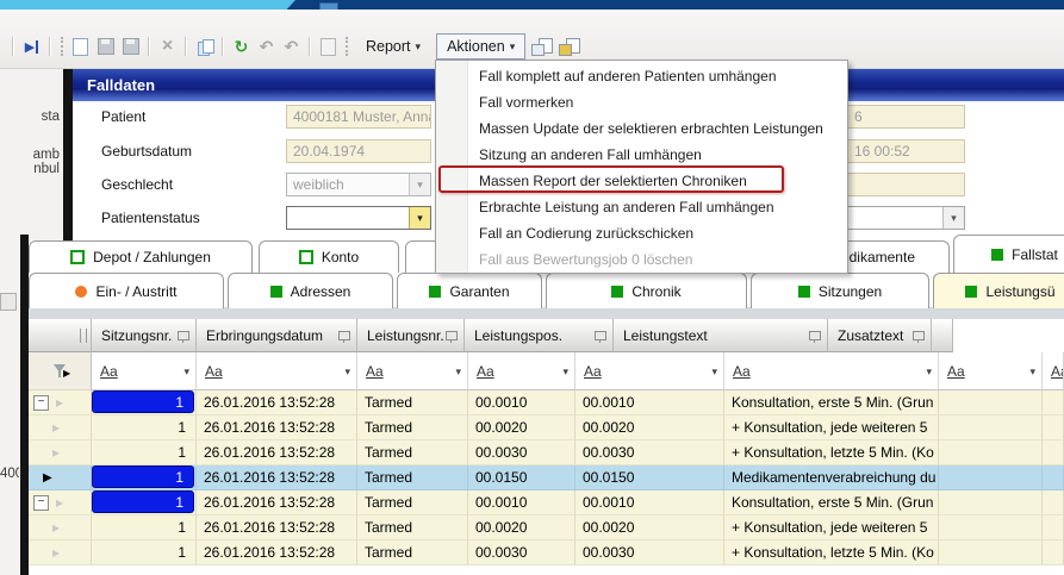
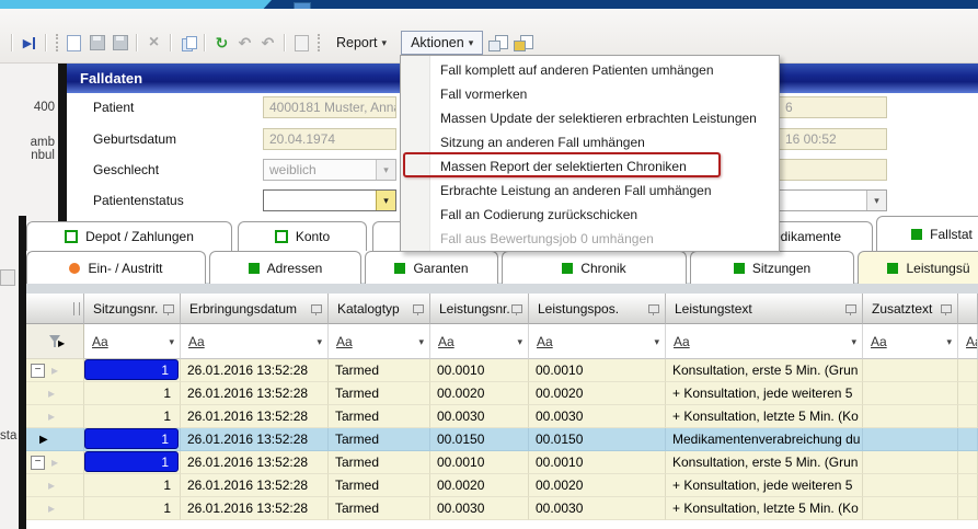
  ▶
  ×
  ↻
  ↶
  ↶
  Report
  ▾
  Aktionen
  ▾
- sta
+ 400
  amb
  nbul
- 400
+ sta
  Falldaten
  Patient
  4000181 Muster, Ann
  Geburtsdatum
  20.04.1974
  Geschlecht
  weiblich
  ▾
  Patientenstatus
  ▾
  6
  16 00:52
  ▾
  Sitzungsnr.
  Erbringungsdatum
+ Katalogtyp
  Leistungsnr.
  Leistungspos.
  Leistungstext
  Zusatztext
  ▶
  Aa
  ▾
  Aa
  ▾
  Aa
  ▾
  Aa
  ▾
  Aa
  ▾
  Aa
  ▾
  Aa
  ▾
  −
  ▸
  1
  26.01.2016 13:52:28
  Tarmed
  00.0010
  00.0010
  Konsultation, erste 5 Min. (Grun
  ▸
  1
  26.01.2016 13:52:28
  Tarmed
  00.0020
  00.0020
  + Konsultation, jede weiteren 5
  ▸
  1
  26.01.2016 13:52:28
  Tarmed
  00.0030
  00.0030
  + Konsultation, letzte 5 Min. (Ko
  ▶
  1
  26.01.2016 13:52:28
  Tarmed
  00.0150
  00.0150
  Medikamentenverabreichung du
  −
  ▸
  1
  26.01.2016 13:52:28
  Tarmed
  00.0010
  00.0010
  Konsultation, erste 5 Min. (Grun
  ▸
  1
  26.01.2016 13:52:28
  Tarmed
  00.0020
  00.0020
  + Konsultation, jede weiteren 5
  ▸
  1
  26.01.2016 13:52:28
  Tarmed
  00.0030
  00.0030
  + Konsultation, letzte 5 Min. (Ko
  Fall komplett auf anderen Patienten umhängen
  Fall vormerken
  Massen Update der selektieren erbrachten Leistungen
  Sitzung an anderen Fall umhängen
  Massen Report der selektierten Chroniken
  Erbrachte Leistung an anderen Fall umhängen
  Fall an Codierung zurückschicken
- Fall aus Bewertungsjob 0 löschen
+ Fall aus Bewertungsjob 0 umhängen
  Depot / Zahlungen
  Konto
  dikamente
  Fallstat
  Ein- / Austritt
  Adressen
  Garanten
  Chronik
  Sitzungen
  Leistungsü
